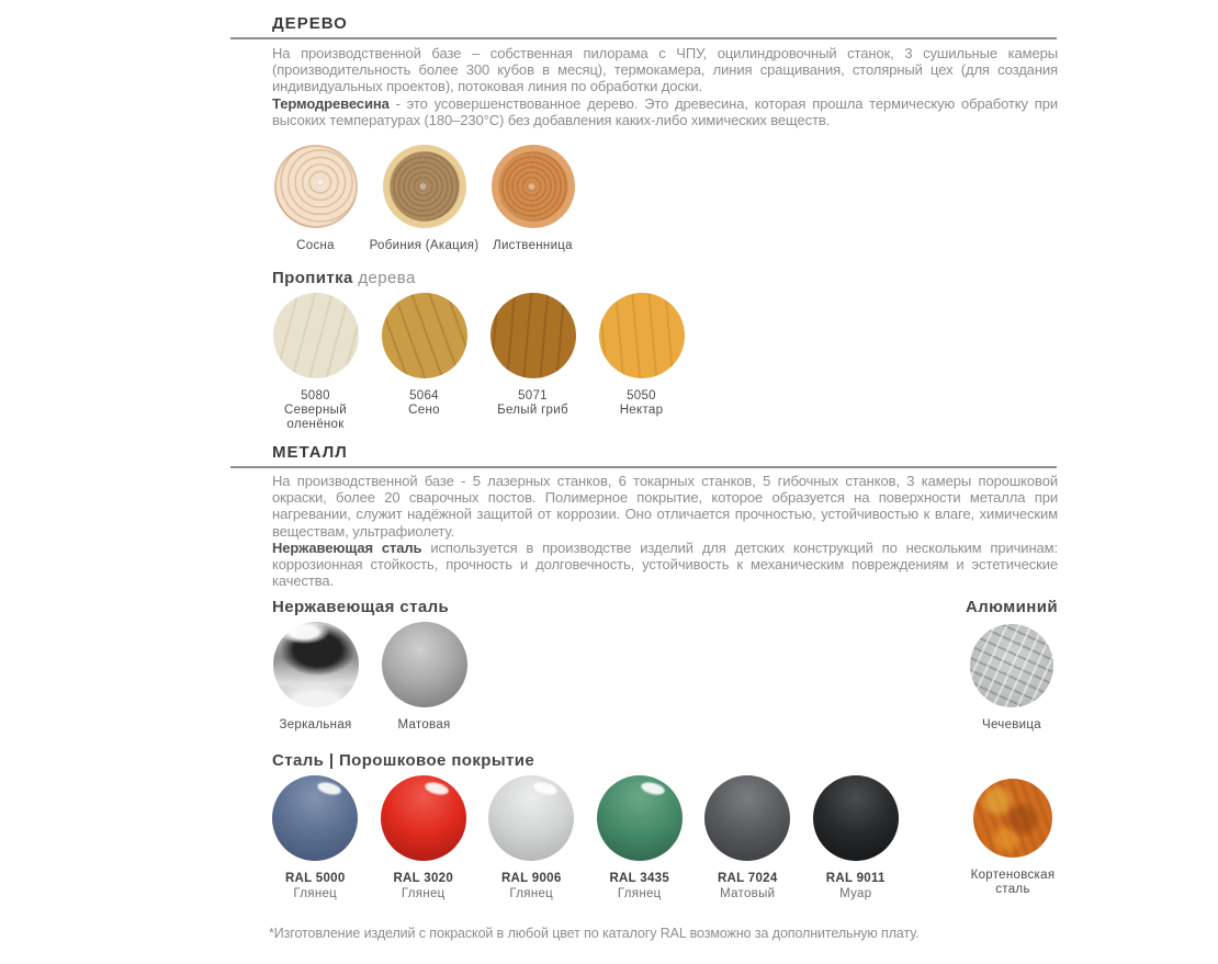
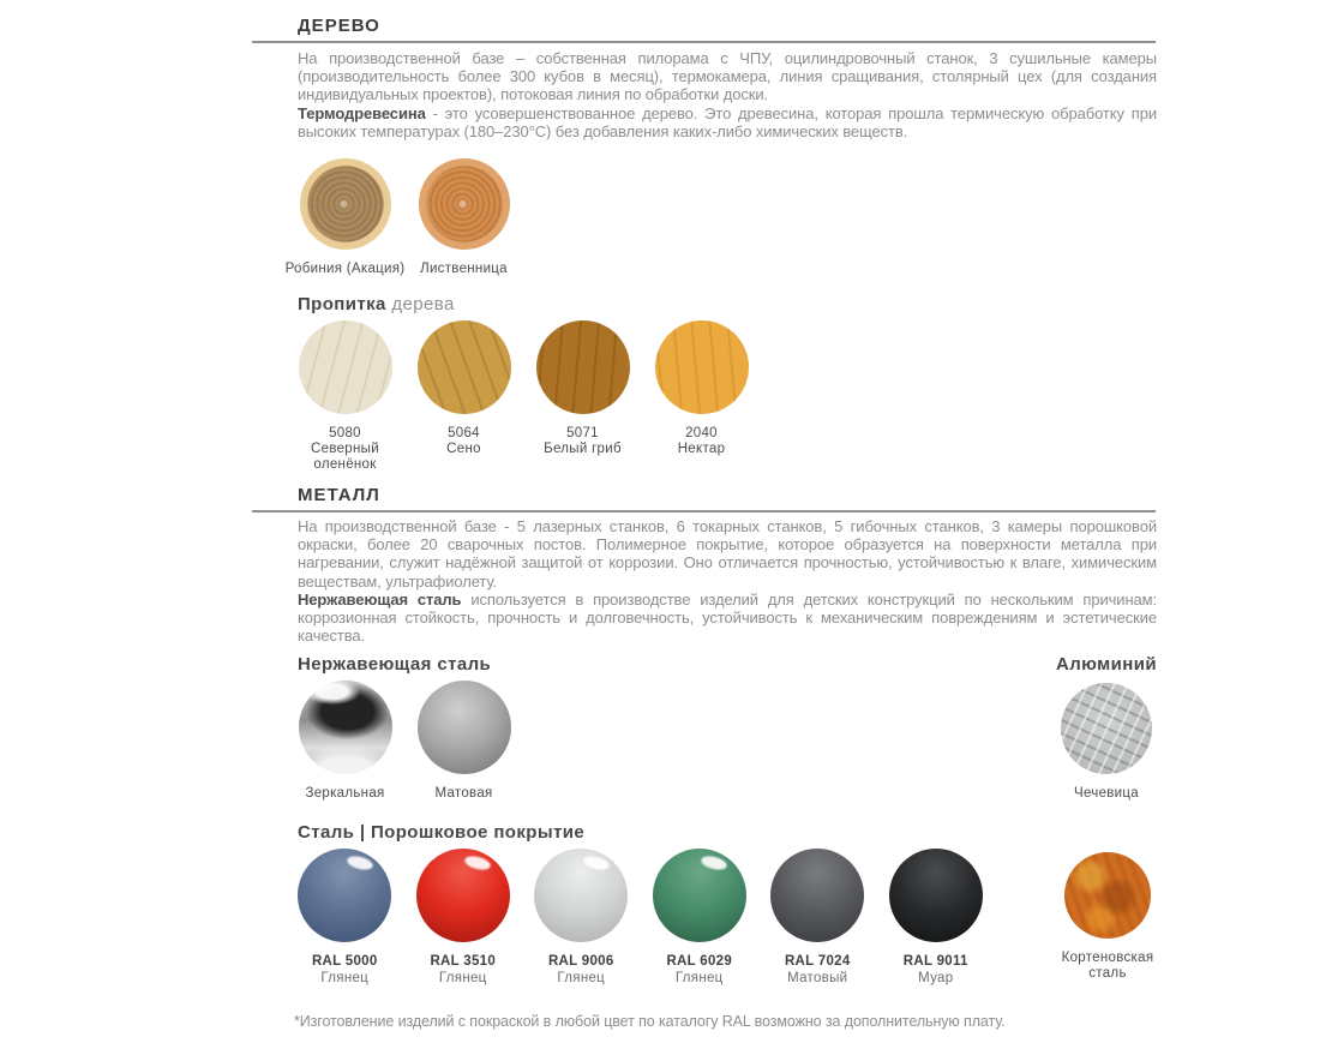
  ДЕРЕВО
  На производственной базе – собственная пилорама с ЧПУ, оцилиндровочный станок, 3 сушильные камеры (производительность более 300 кубов в месяц), термокамера, линия сращивания, столярный цех (для создания индивидуальных проектов), потоковая линия по обработки доски.
  Термодревесина - это усовершенствованное дерево. Это древесина, которая прошла термическую обработку при высоких температурах (180–230°С) без добавления каких-либо химических веществ.
- Сосна
  Робиния (Акация)
  Лиственница
  Пропитка дерева
  5080
  Северный оленёнок
  5064
  Сено
  5071
  Белый гриб
- 5050
+ 2040
  Нектар
  МЕТАЛЛ
  На производственной базе - 5 лазерных станков, 6 токарных станков, 5 гибочных станков, 3 камеры порошковой окраски, более 20 сварочных постов. Полимерное покрытие, которое образуется на поверхности металла при нагревании, служит надёжной защитой от коррозии. Оно отличается прочностью, устойчивостью к влаге, химическим веществам, ультрафиолету.
  Нержавеющая сталь используется в производстве изделий для детских конструкций по нескольким причинам: коррозионная стойкость, прочность и долговечность, устойчивость к механическим повреждениям и эстетические качества.
  Нержавеющая сталь
  Зеркальная
  Матовая
  Алюминий
  Чечевица
  Сталь | Порошковое покрытие
  RAL 5000
  Глянец
- RAL 3020
+ RAL 3510
  Глянец
  RAL 9006
  Глянец
- RAL 3435
+ RAL 6029
  Глянец
  RAL 7024
  Матовый
  RAL 9011
  Муар
  Кортеновская сталь
  *Изготовление изделий с покраской в любой цвет по каталогу RAL возможно за дополнительную плату.
